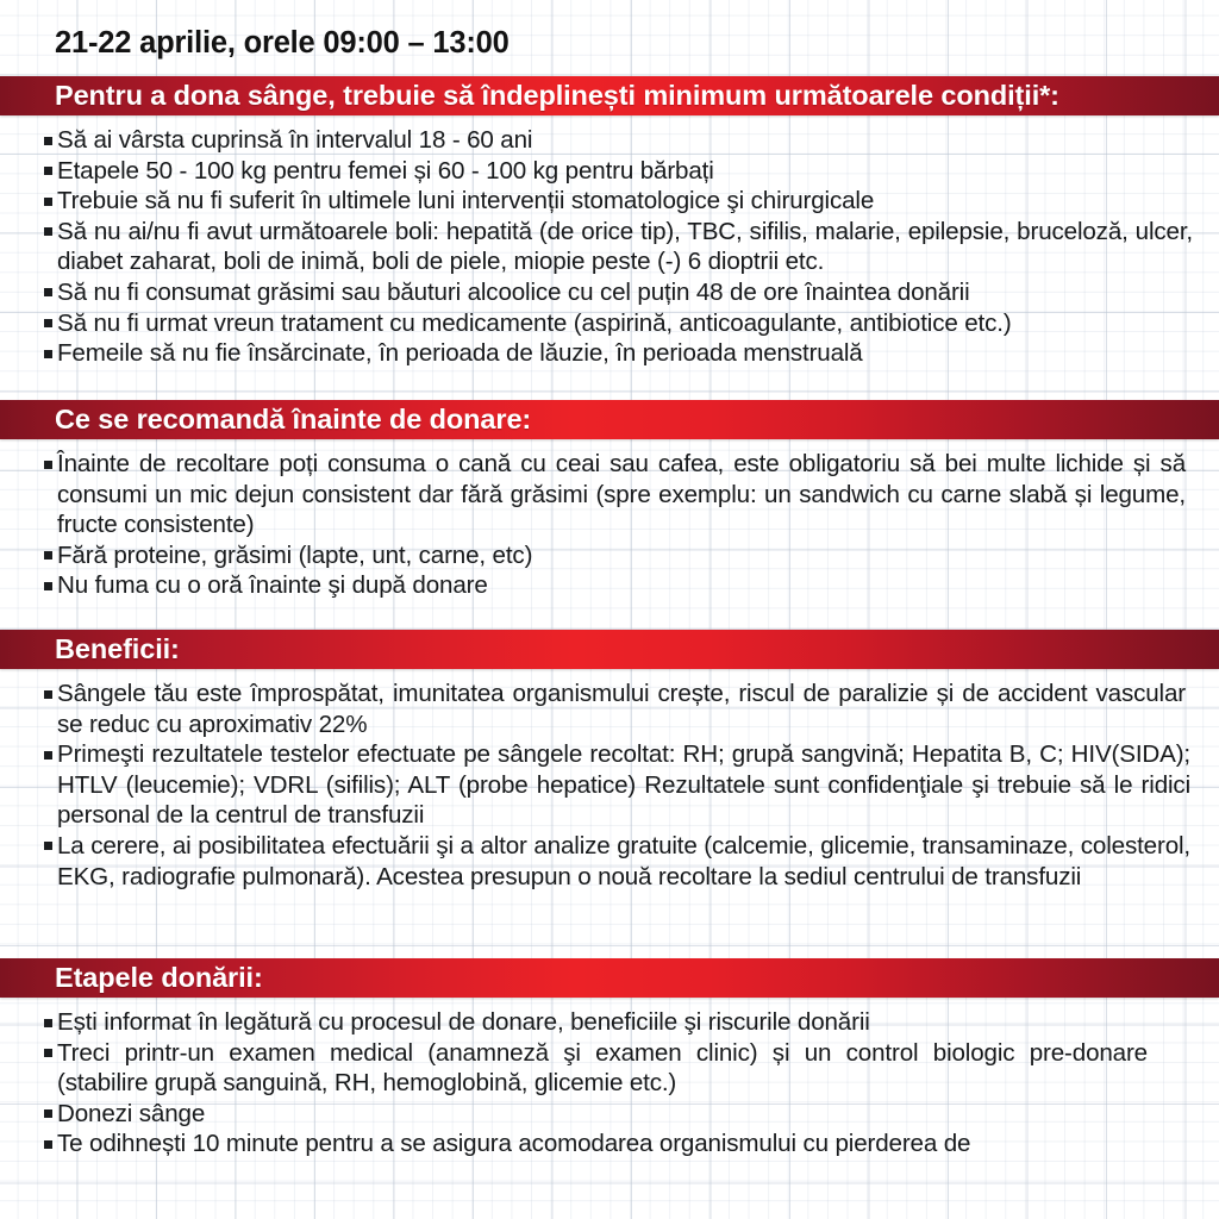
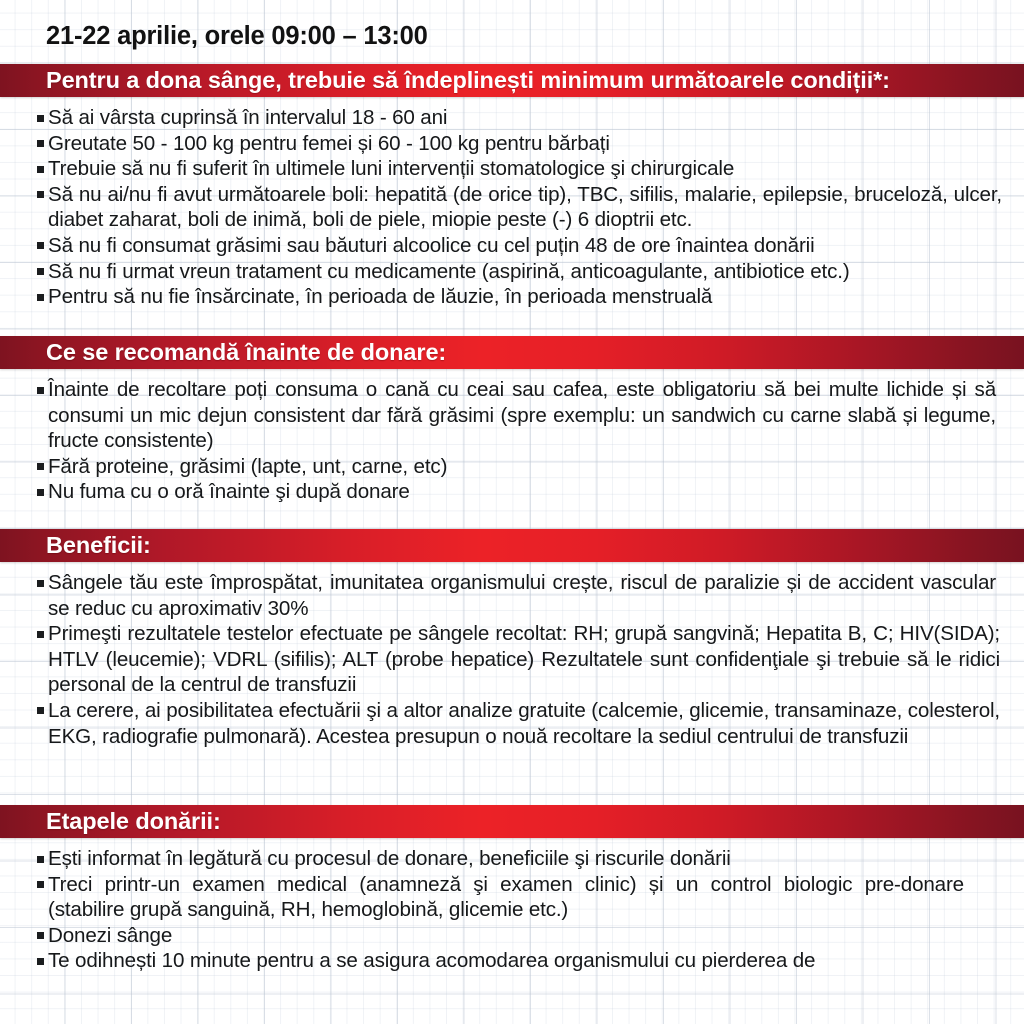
  21-22 aprilie, orele 09:00 – 13:00
  Pentru a dona sânge, trebuie să îndeplinești minimum următoarele condiții*:
  Să ai vârsta cuprinsă în intervalul 18 - 60 ani
- Etapele 50 - 100 kg pentru femei și 60 - 100 kg pentru bărbați
+ Greutate 50 - 100 kg pentru femei și 60 - 100 kg pentru bărbați
  Trebuie să nu fi suferit în ultimele luni intervenții stomatologice şi chirurgicale
  Să nu ai/nu fi avut următoarele boli: hepatită (de orice tip), TBC, sifilis, malarie, epilepsie, bruceloză, ulcer, diabet zaharat, boli de inimă, boli de piele, miopie peste (-) 6 dioptrii etc.
  Să nu fi consumat grăsimi sau băuturi alcoolice cu cel puțin 48 de ore înaintea donării
  Să nu fi urmat vreun tratament cu medicamente (aspirină, anticoagulante, antibiotice etc.)
- Femeile să nu fie însărcinate, în perioada de lăuzie, în perioada menstruală
+ Pentru să nu fie însărcinate, în perioada de lăuzie, în perioada menstruală
  Ce se recomandă înainte de donare:
  Înainte de recoltare poți consuma o cană cu ceai sau cafea, este obligatoriu să bei multe lichide și să consumi un mic dejun consistent dar fără grăsimi (spre exemplu: un sandwich cu carne slabă și legume, fructe consistente)
  Fără proteine, grăsimi (lapte, unt, carne, etc)
  Nu fuma cu o oră înainte şi după donare
  Beneficii:
- Sângele tău este împrospătat, imunitatea organismului crește, riscul de paralizie și de accident vascular se reduc cu aproximativ 22%
+ Sângele tău este împrospătat, imunitatea organismului crește, riscul de paralizie și de accident vascular se reduc cu aproximativ 30%
  Primeşti rezultatele testelor efectuate pe sângele recoltat: RH; grupă sangvină; Hepatita B, C; HIV(SIDA); HTLV (leucemie); VDRL (sifilis); ALT (probe hepatice) Rezultatele sunt confidenţiale şi trebuie să le ridici personal de la centrul de transfuzii
  La cerere, ai posibilitatea efectuării şi a altor analize gratuite (calcemie, glicemie, transaminaze, colesterol, EKG, radiografie pulmonară). Acestea presupun o nouă recoltare la sediul centrului de transfuzii
  Etapele donării:
  Ești informat în legătură cu procesul de donare, beneficiile şi riscurile donării
  Treci printr-un examen medical (anamneză şi examen clinic) și un control biologic pre-donare (stabilire grupă sanguină, RH, hemoglobină, glicemie etc.)
  Donezi sânge
  Te odihnești 10 minute pentru a se asigura acomodarea organismului cu pierderea de
